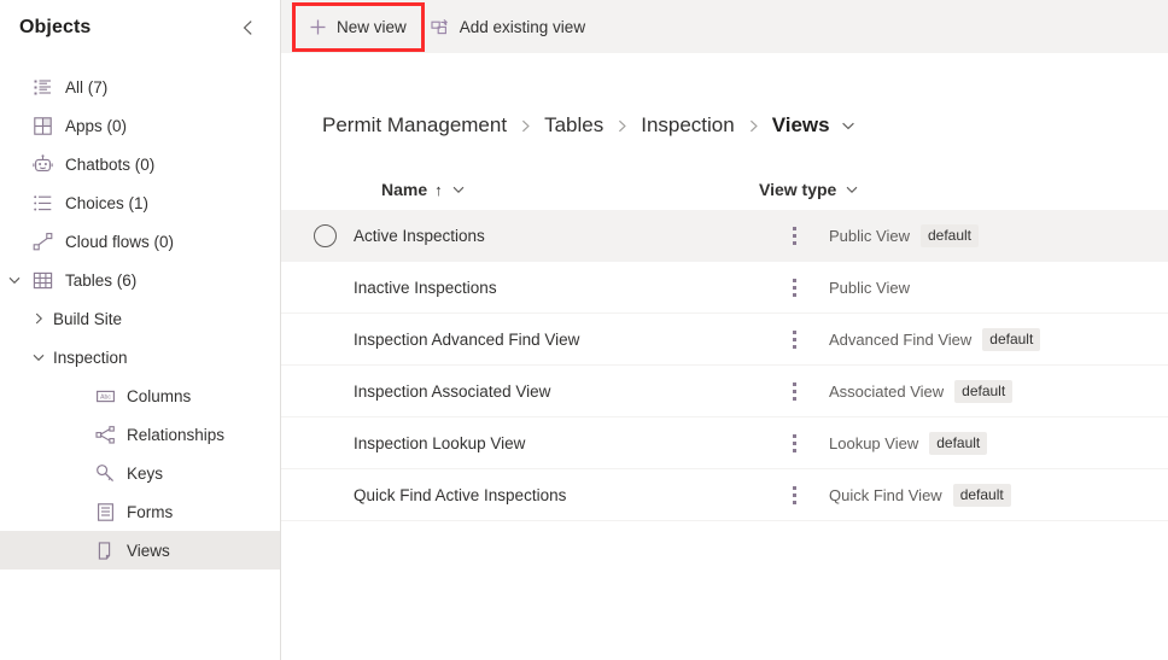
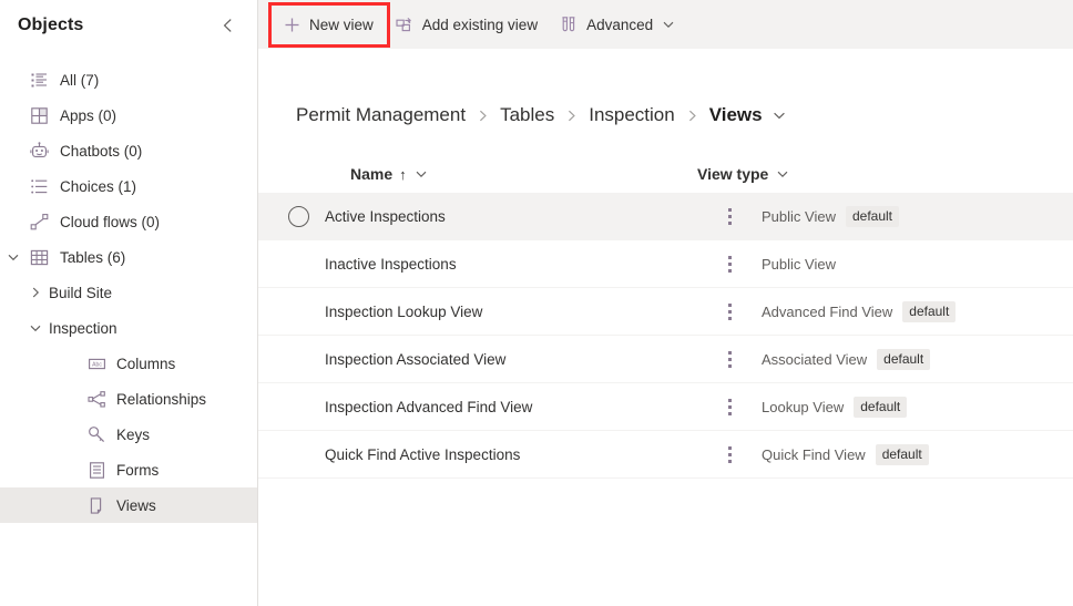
  Objects
  All (7)
  Apps (0)
  Chatbots (0)
  Choices (1)
  Cloud flows (0)
  Tables (6)
  Build Site
  Inspection
  Columns
  Relationships
  Keys
  Forms
  Views
  New view
  Add existing view
+ Advanced
  Permit Management
  Tables
  Inspection
  Views
  Name
  ↑
  View type
  Active Inspections
  Public View
  default
  Inactive Inspections
  Public View
- Inspection Advanced Find View
+ Inspection Lookup View
  Advanced Find View
  default
  Inspection Associated View
  Associated View
  default
- Inspection Lookup View
+ Inspection Advanced Find View
  Lookup View
  default
  Quick Find Active Inspections
  Quick Find View
  default
